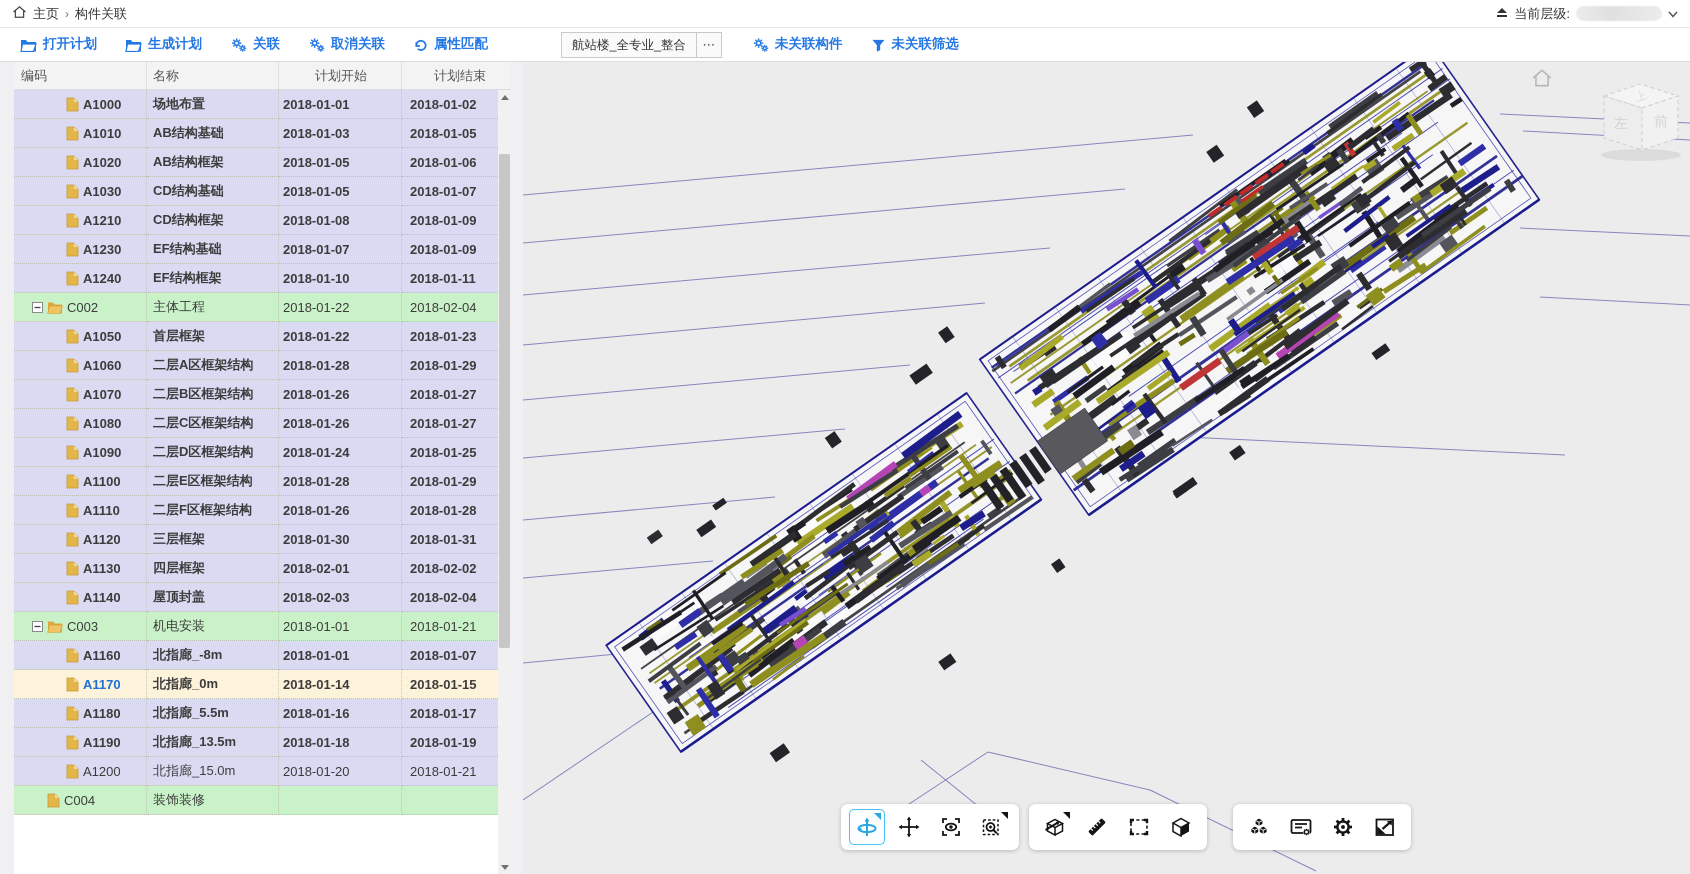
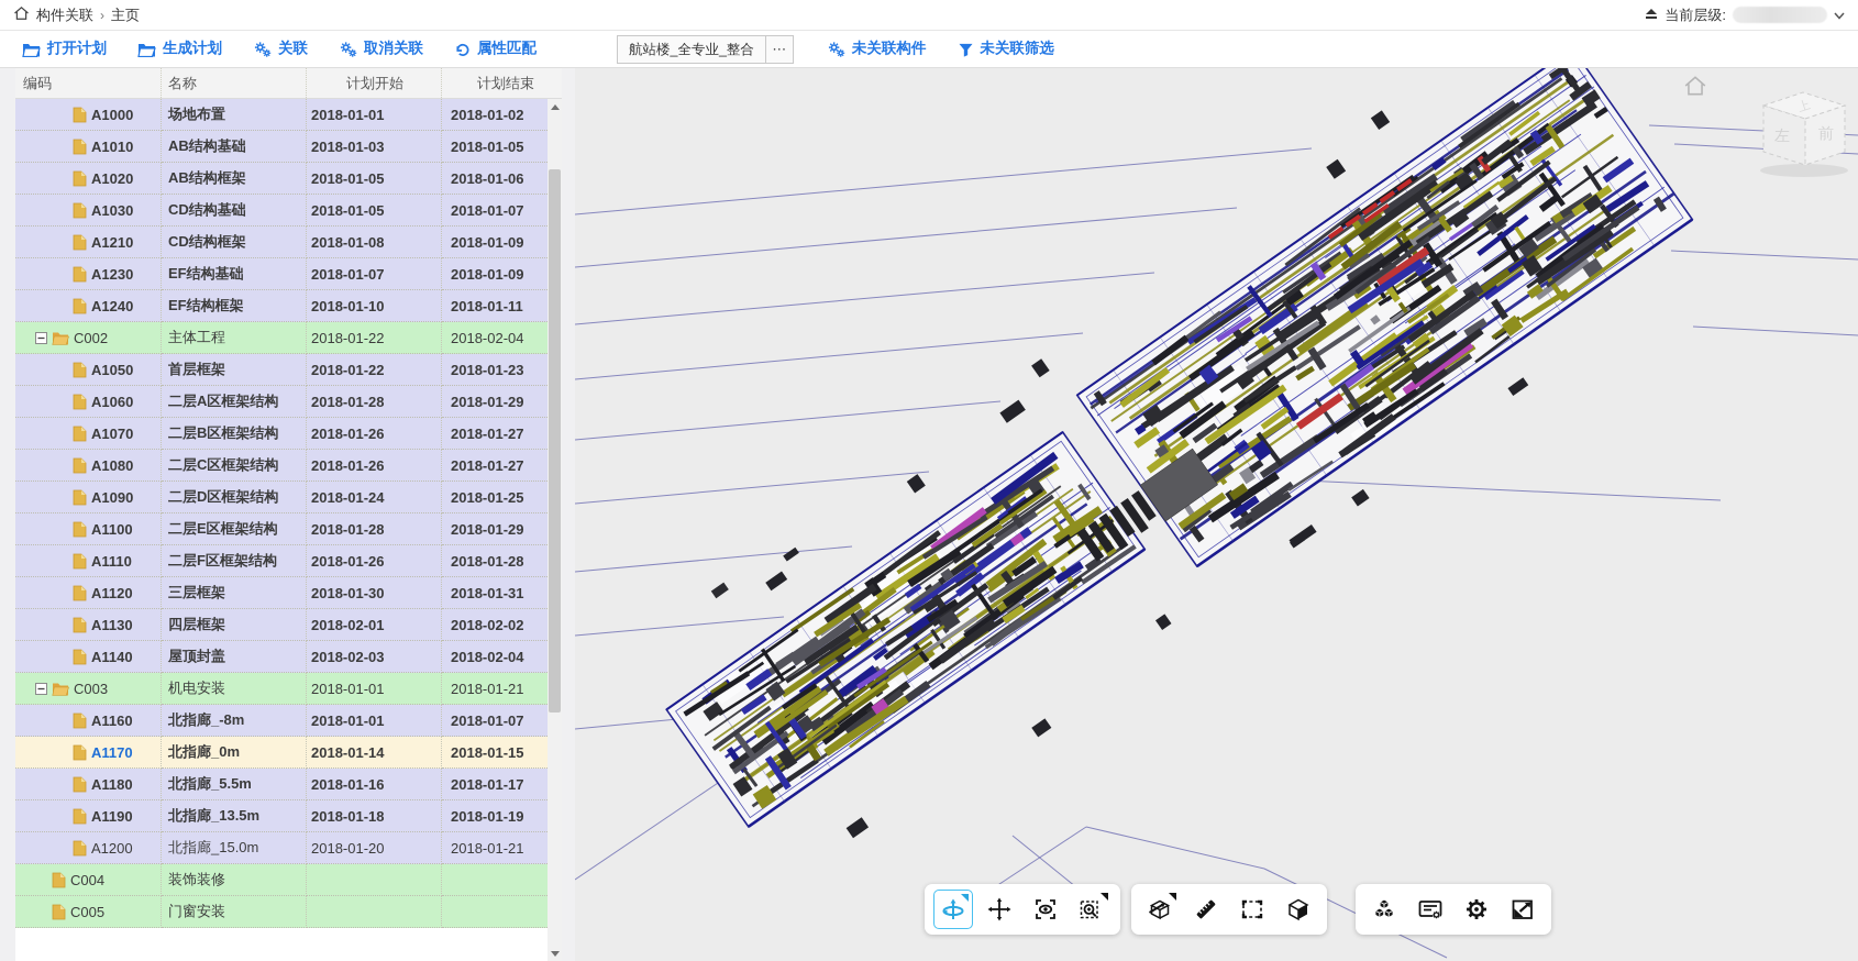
- 主页
+ 构件关联
  ›
- 构件关联
+ 主页
  当前层级:
  打开计划
  生成计划
  关联
  取消关联
  属性匹配
  航站楼_全专业_整合
  ⋯
  未关联构件
  未关联筛选
  编码
  名称
  计划开始
  计划结束
  A1000
  场地布置
  2018-01-01
  2018-01-02
  A1010
  AB结构基础
  2018-01-03
  2018-01-05
  A1020
  AB结构框架
  2018-01-05
  2018-01-06
  A1030
  CD结构基础
  2018-01-05
  2018-01-07
  A1210
  CD结构框架
  2018-01-08
  2018-01-09
  A1230
  EF结构基础
  2018-01-07
  2018-01-09
  A1240
  EF结构框架
  2018-01-10
  2018-01-11
  C002
  主体工程
  2018-01-22
  2018-02-04
  A1050
  首层框架
  2018-01-22
  2018-01-23
  A1060
  二层A区框架结构
  2018-01-28
  2018-01-29
  A1070
  二层B区框架结构
  2018-01-26
  2018-01-27
  A1080
  二层C区框架结构
  2018-01-26
  2018-01-27
  A1090
  二层D区框架结构
  2018-01-24
  2018-01-25
  A1100
  二层E区框架结构
  2018-01-28
  2018-01-29
  A1110
  二层F区框架结构
  2018-01-26
  2018-01-28
  A1120
  三层框架
  2018-01-30
  2018-01-31
  A1130
  四层框架
  2018-02-01
  2018-02-02
  A1140
  屋顶封盖
  2018-02-03
  2018-02-04
  C003
  机电安装
  2018-01-01
  2018-01-21
  A1160
  北指廊_-8m
  2018-01-01
  2018-01-07
  A1170
  北指廊_0m
  2018-01-14
  2018-01-15
  A1180
  北指廊_5.5m
  2018-01-16
  2018-01-17
  A1190
  北指廊_13.5m
  2018-01-18
  2018-01-19
  A1200
  北指廊_15.0m
  2018-01-20
  2018-01-21
  C004
  装饰装修
+ C005
+ 门窗安装
  左
  前
